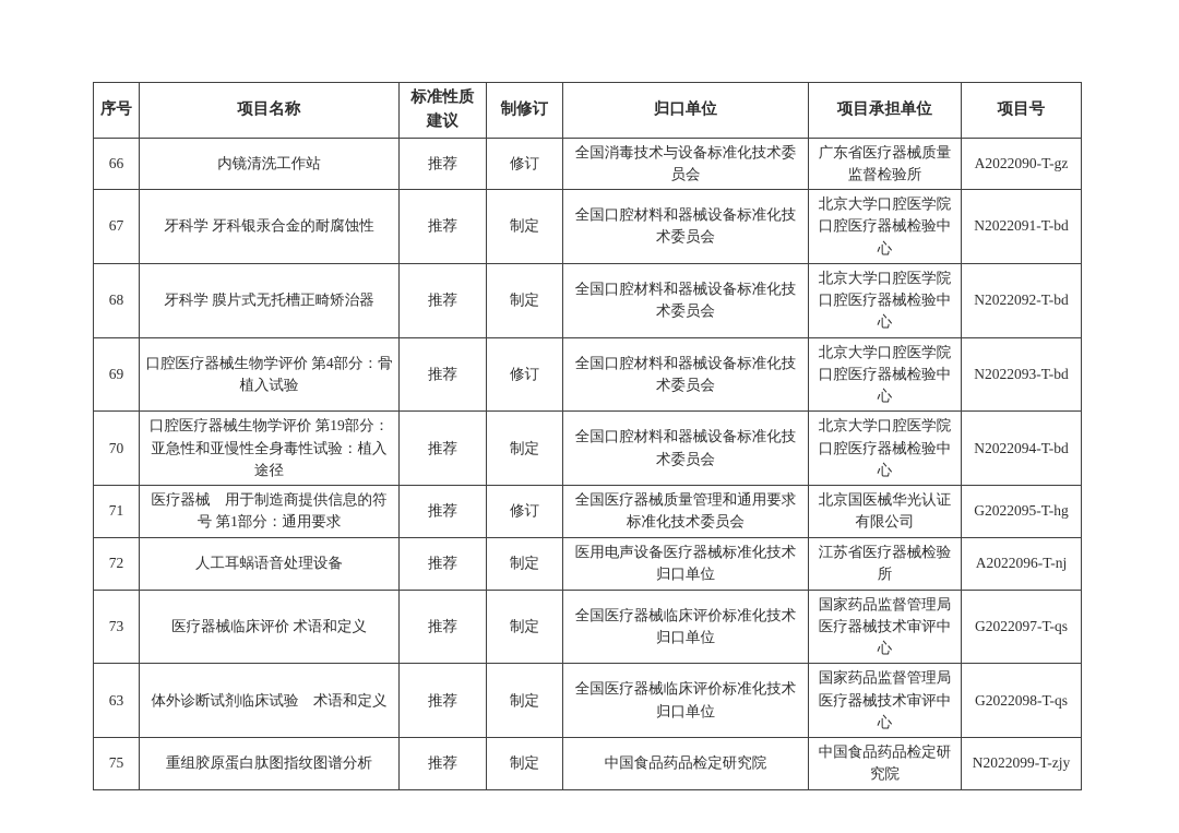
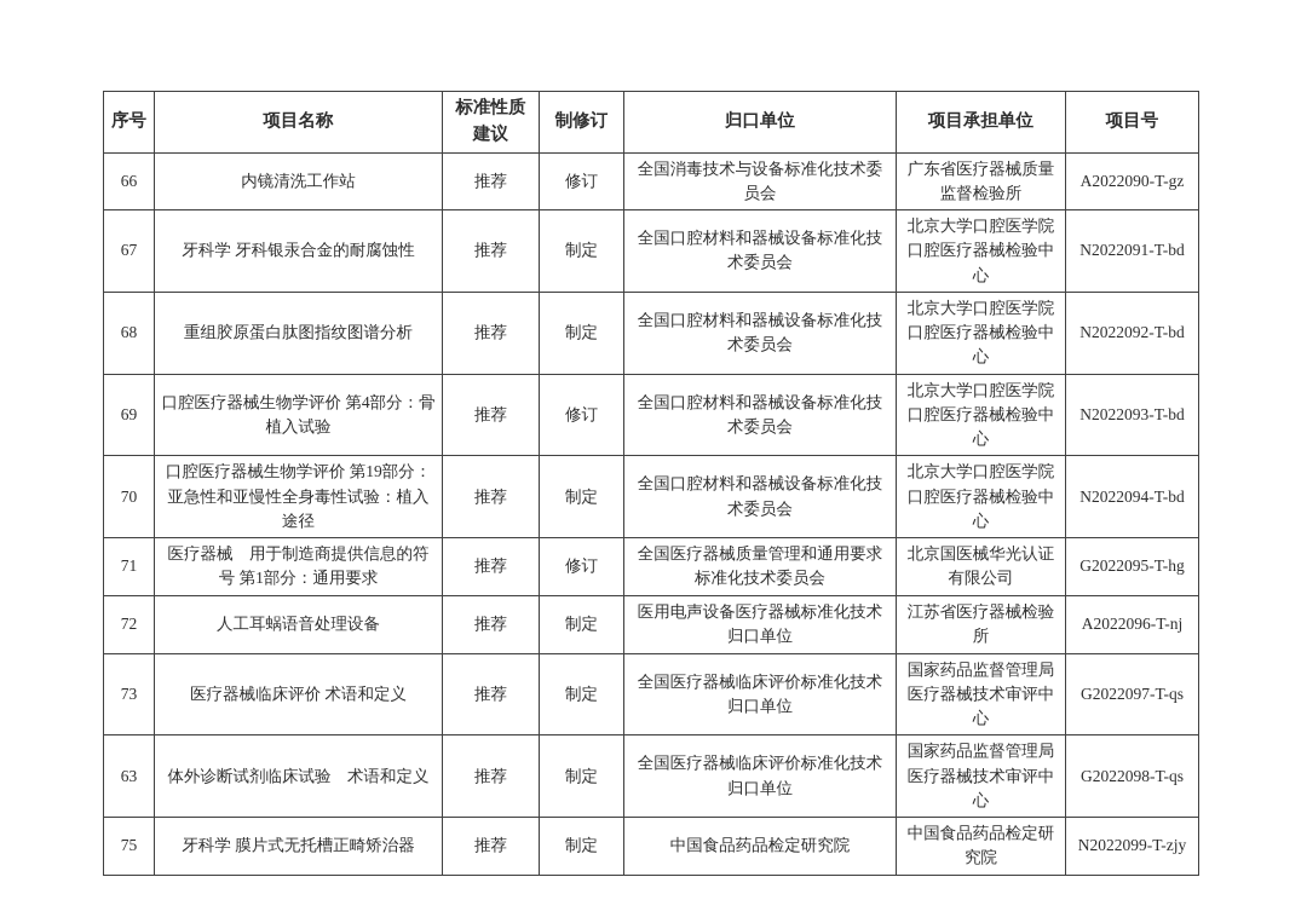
  序号	项目名称	标准性质建议	制修订	归口单位	项目承担单位	项目号
  66	内镜清洗工作站	推荐	修订	全国消毒技术与设备标准化技术委员会	广东省医疗器械质量监督检验所	A2022090-T-gz
  67	牙科学 牙科银汞合金的耐腐蚀性	推荐	制定	全国口腔材料和器械设备标准化技术委员会	北京大学口腔医学院口腔医疗器械检验中心	N2022091-T-bd
- 68	牙科学 膜片式无托槽正畸矫治器	推荐	制定	全国口腔材料和器械设备标准化技术委员会	北京大学口腔医学院口腔医疗器械检验中心	N2022092-T-bd
+ 68	重组胶原蛋白肽图指纹图谱分析	推荐	制定	全国口腔材料和器械设备标准化技术委员会	北京大学口腔医学院口腔医疗器械检验中心	N2022092-T-bd
  69	口腔医疗器械生物学评价 第4部分：骨植入试验	推荐	修订	全国口腔材料和器械设备标准化技术委员会	北京大学口腔医学院口腔医疗器械检验中心	N2022093-T-bd
  70	口腔医疗器械生物学评价 第19部分：亚急性和亚慢性全身毒性试验：植入途径	推荐	制定	全国口腔材料和器械设备标准化技术委员会	北京大学口腔医学院口腔医疗器械检验中心	N2022094-T-bd
  71	医疗器械 用于制造商提供信息的符号 第1部分：通用要求	推荐	修订	全国医疗器械质量管理和通用要求标准化技术委员会	北京国医械华光认证有限公司	G2022095-T-hg
  72	人工耳蜗语音处理设备	推荐	制定	医用电声设备医疗器械标准化技术归口单位	江苏省医疗器械检验所	A2022096-T-nj
  73	医疗器械临床评价 术语和定义	推荐	制定	全国医疗器械临床评价标准化技术归口单位	国家药品监督管理局医疗器械技术审评中心	G2022097-T-qs
  63	体外诊断试剂临床试验 术语和定义	推荐	制定	全国医疗器械临床评价标准化技术归口单位	国家药品监督管理局医疗器械技术审评中心	G2022098-T-qs
- 75	重组胶原蛋白肽图指纹图谱分析	推荐	制定	中国食品药品检定研究院	中国食品药品检定研究院	N2022099-T-zjy
+ 75	牙科学 膜片式无托槽正畸矫治器	推荐	制定	中国食品药品检定研究院	中国食品药品检定研究院	N2022099-T-zjy
